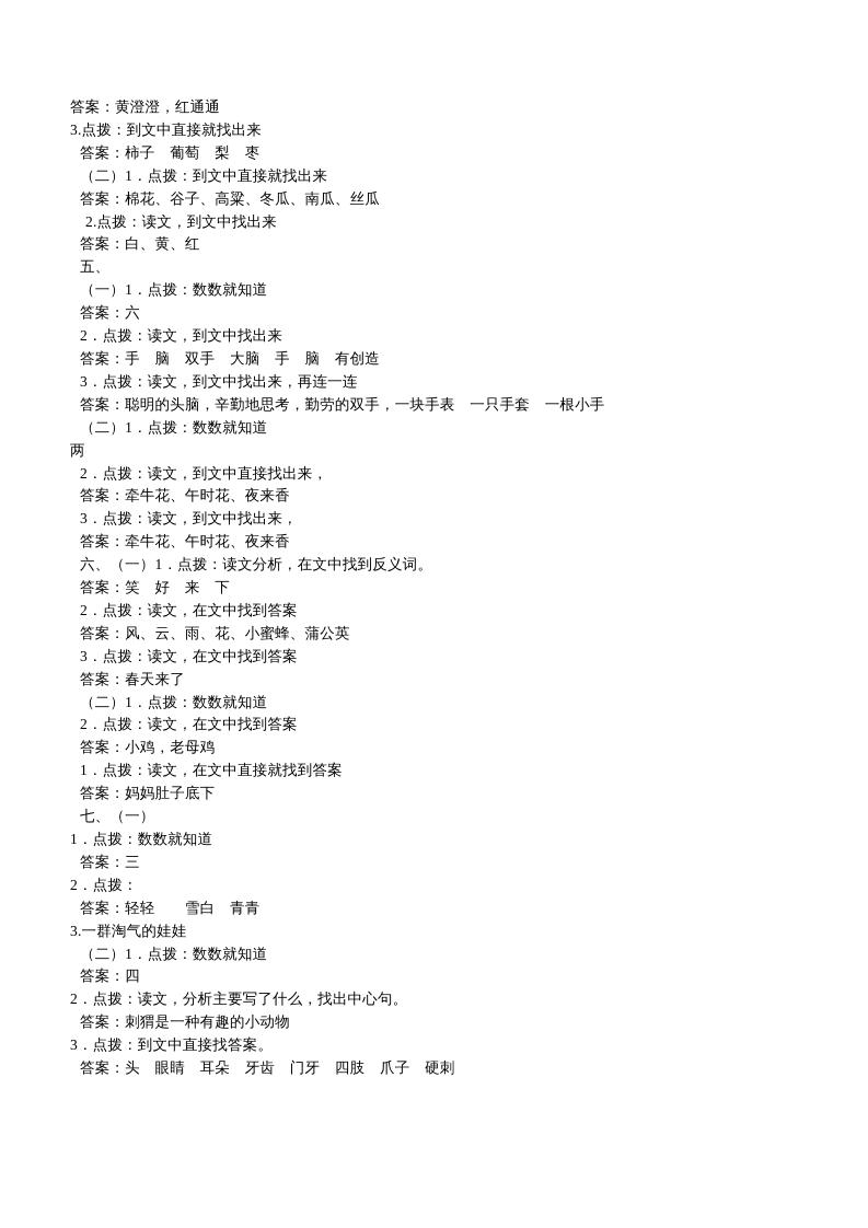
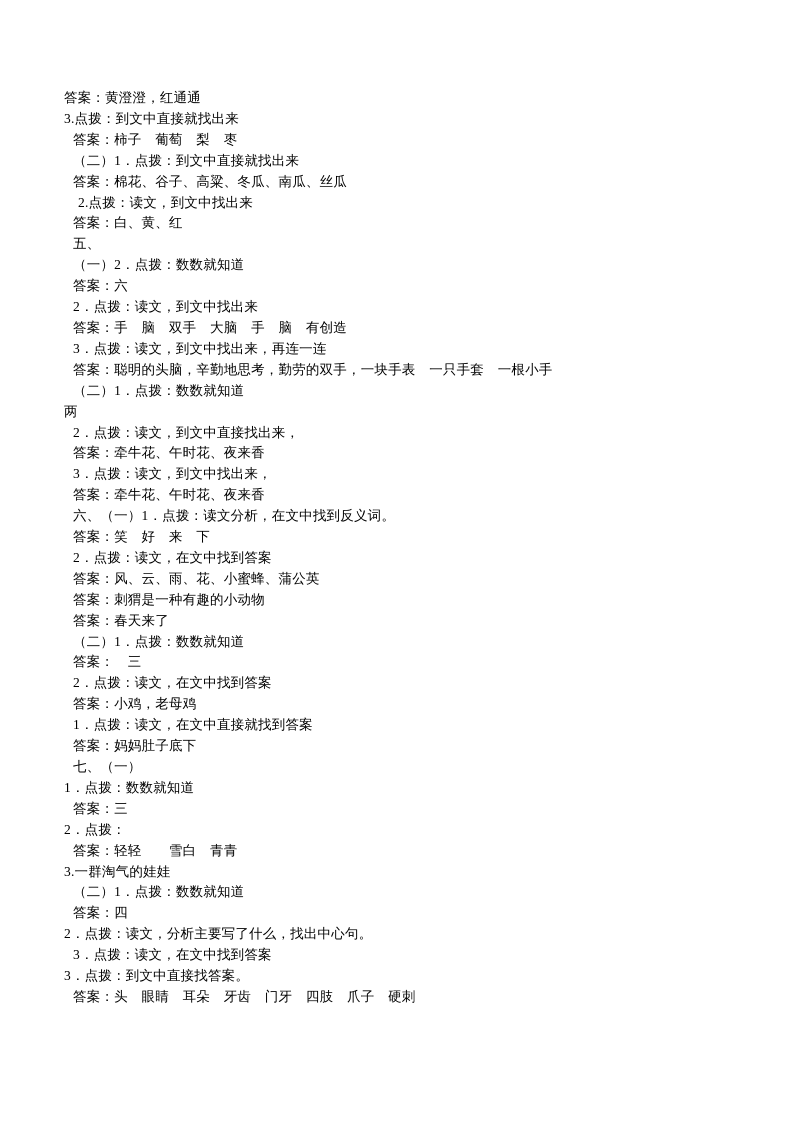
  答案：黄澄澄，红通通
  3.点拨：到文中直接就找出来
  答案：柿子 葡萄 梨 枣
  （二）1．点拨：到文中直接就找出来
  答案：棉花、谷子、高粱、冬瓜、南瓜、丝瓜
  2.点拨：读文，到文中找出来
  答案：白、黄、红
  五、
- （一）1．点拨：数数就知道
+ （一）2．点拨：数数就知道
  答案：六
  2．点拨：读文，到文中找出来
  答案：手 脑 双手 大脑 手 脑 有创造
  3．点拨：读文，到文中找出来，再连一连
  答案：聪明的头脑，辛勤地思考，勤劳的双手，一块手表 一只手套 一根小手
  （二）1．点拨：数数就知道
  两
  2．点拨：读文，到文中直接找出来，
  答案：牵牛花、午时花、夜来香
  3．点拨：读文，到文中找出来，
  答案：牵牛花、午时花、夜来香
  六、（一）1．点拨：读文分析，在文中找到反义词。
  答案：笑 好 来 下
  2．点拨：读文，在文中找到答案
  答案：风、云、雨、花、小蜜蜂、蒲公英
- 3．点拨：读文，在文中找到答案
+ 答案：刺猬是一种有趣的小动物
  答案：春天来了
  （二）1．点拨：数数就知道
+ 答案： 三
  2．点拨：读文，在文中找到答案
  答案：小鸡，老母鸡
  1．点拨：读文，在文中直接就找到答案
  答案：妈妈肚子底下
  七、（一）
  1．点拨：数数就知道
  答案：三
  2．点拨：
  答案：轻轻 雪白 青青
  3.一群淘气的娃娃
  （二）1．点拨：数数就知道
  答案：四
  2．点拨：读文，分析主要写了什么，找出中心句。
- 答案：刺猬是一种有趣的小动物
+ 3．点拨：读文，在文中找到答案
  3．点拨：到文中直接找答案。
  答案：头 眼睛 耳朵 牙齿 门牙 四肢 爪子 硬刺
